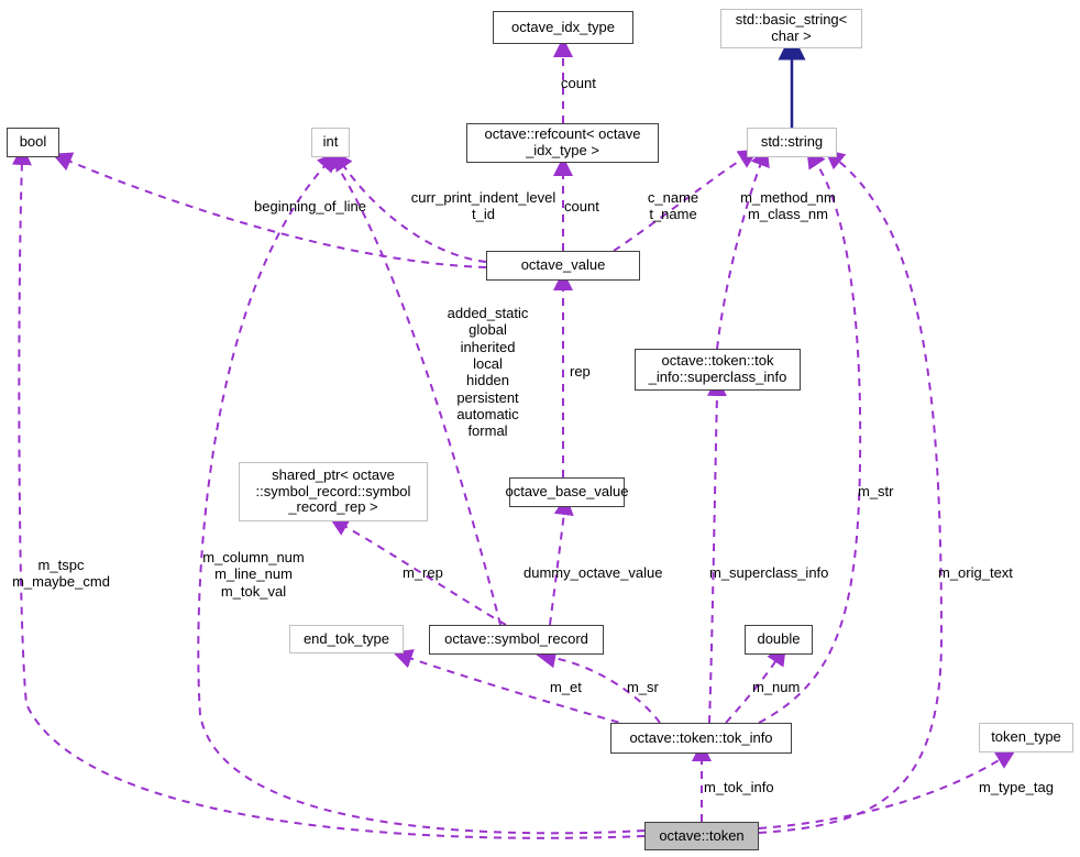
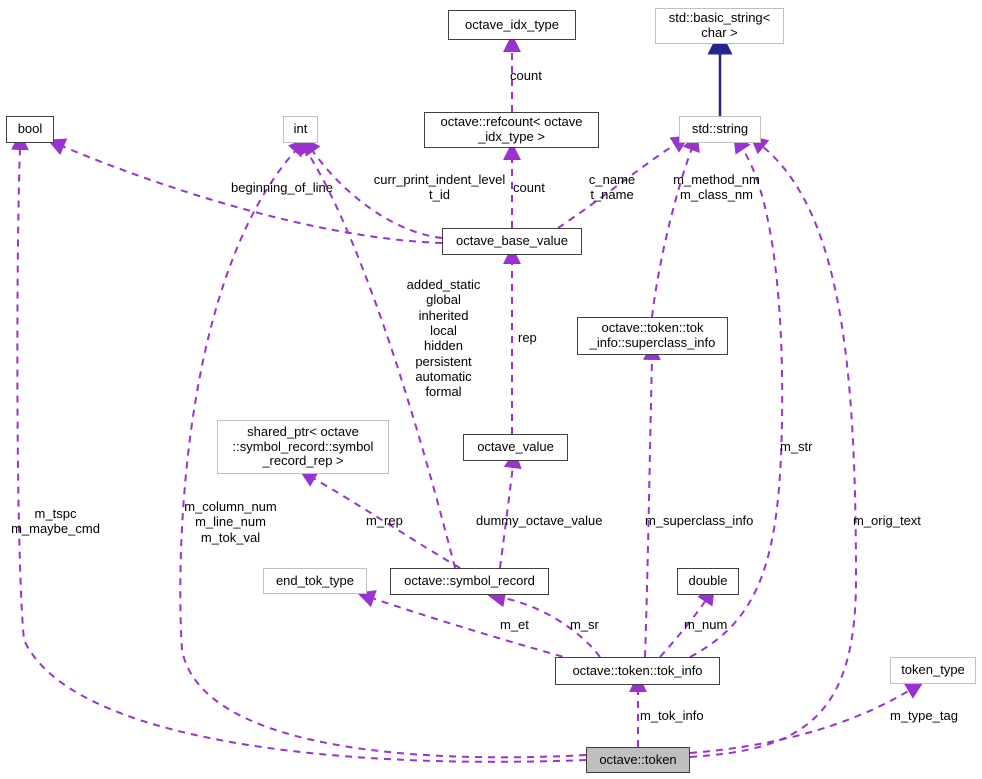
  octave_idx_type
  std::basic_string<
  char >
  bool
  int
  octave::refcount< octave
  _idx_type >
  std::string
- octave_value
+ octave_base_value
  octave::token::tok
  _info::superclass_info
  shared_ptr< octave
  ::symbol_record::symbol
  _record_rep >
- octave_base_value
+ octave_value
  end_tok_type
  octave::symbol_record
  double
  octave::token::tok_info
  token_type
  octave::token
  count
  beginning_of_line
  curr_print_indent_level
  t_id
  count
  c_name
  t_name
  m_method_nm
  m_class_nm
  added_static
  global
  inherited
  local
  hidden
  persistent
  automatic
  formal
  rep
  m_tspc
  m_maybe_cmd
  m_column_num
  m_line_num
  m_tok_val
  m_rep
  dummy_octave_value
  m_superclass_info
  m_str
  m_orig_text
  m_et
  m_sr
  m_num
  m_tok_info
  m_type_tag
